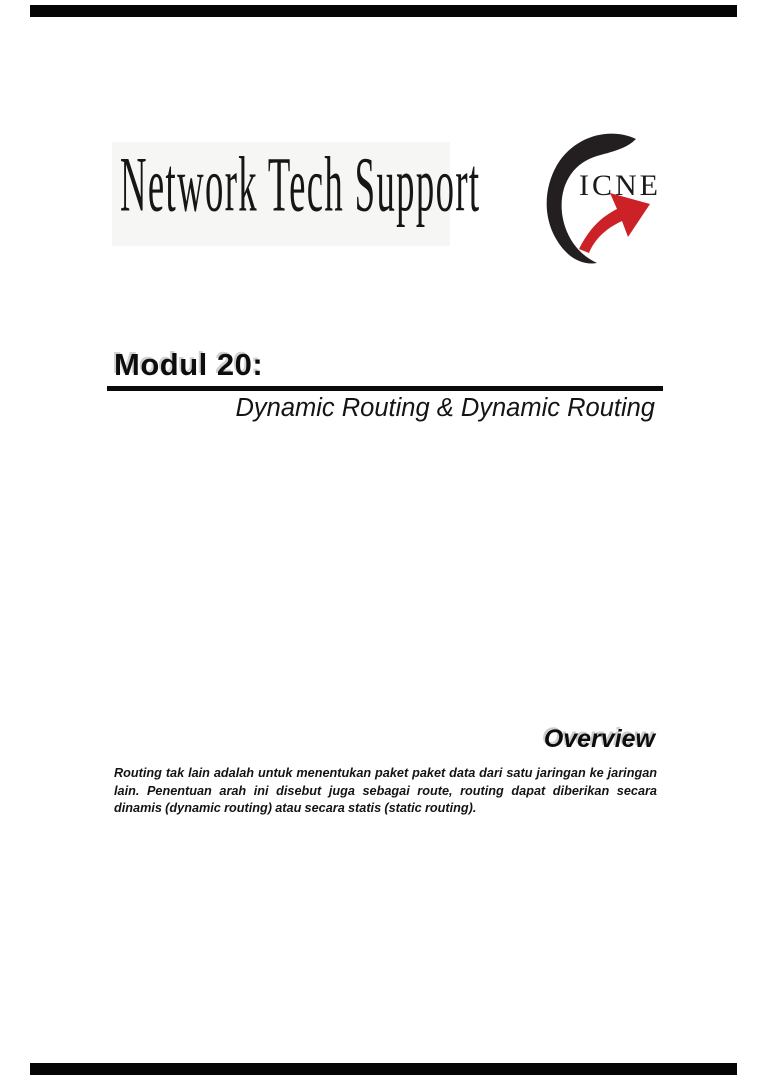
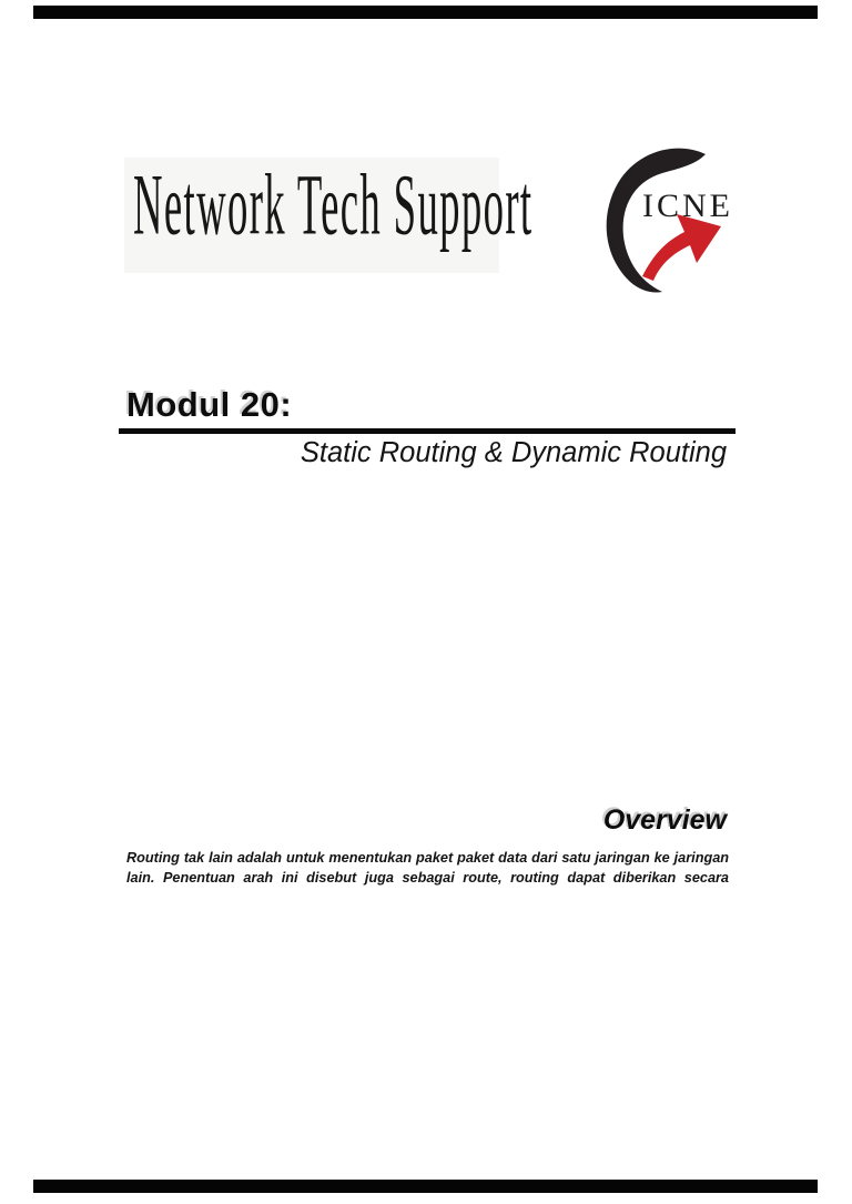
  Network Tech Support
  ICNE
  Modul 20:
- Dynamic Routing & Dynamic Routing
+ Static Routing & Dynamic Routing
  Overview
  Routing tak lain adalah untuk menentukan paket paket data dari satu jaringan ke jaringan
  lain. Penentuan arah ini disebut juga sebagai route, routing dapat diberikan secara
- dinamis (dynamic routing) atau secara statis (static routing).
